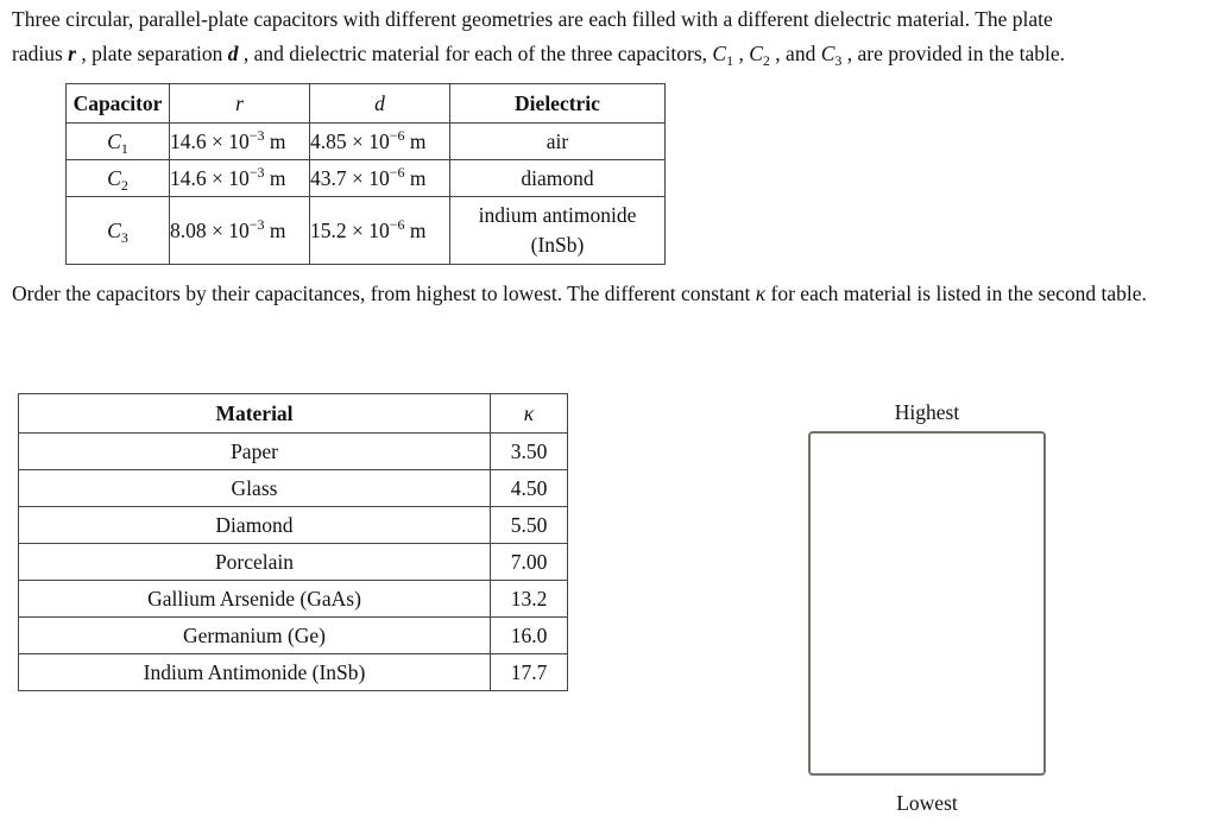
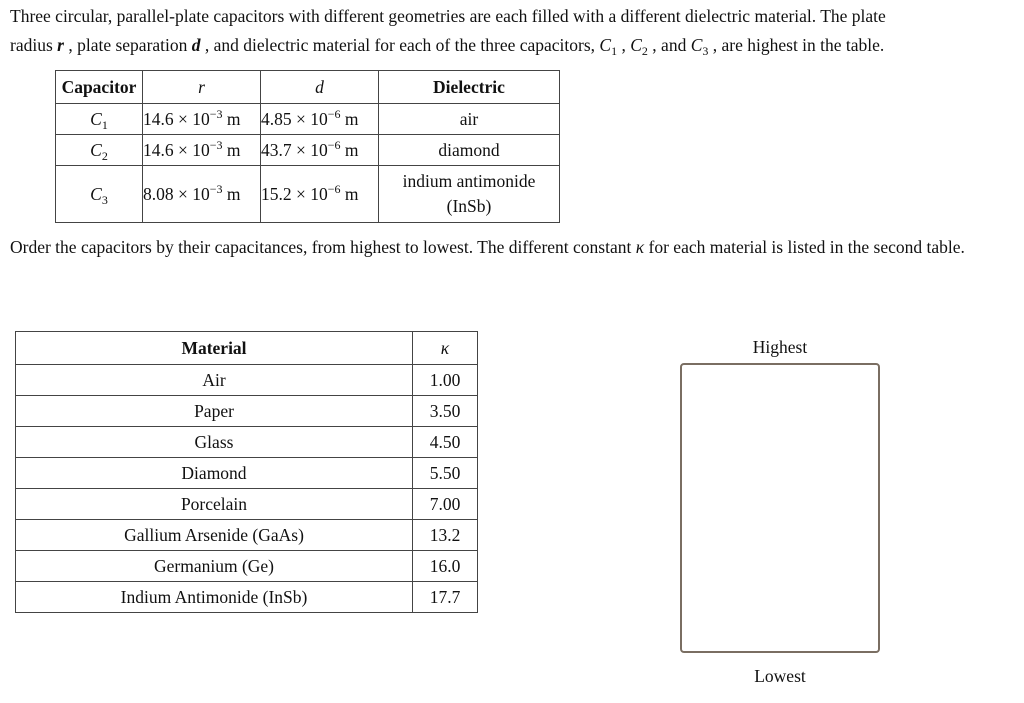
  Three circular, parallel-plate capacitors with different geometries are each filled with a different dielectric material. The plate
- radius r , plate separation d , and dielectric material for each of the three capacitors, C1 , C2 , and C3 , are provided in the table.
+ radius r , plate separation d , and dielectric material for each of the three capacitors, C1 , C2 , and C3 , are highest in the table.
  Capacitor	r	d	Dielectric
  C1	14.6 × 10−3 m	4.85 × 10−6 m	air
  C2	14.6 × 10−3 m	43.7 × 10−6 m	diamond
  C3	8.08 × 10−3 m	15.2 × 10−6 m	indium antimonide(InSb)
  Order the capacitors by their capacitances, from highest to lowest. The different constant κ for each material is listed in the second table.
  Material	κ
+ Air	1.00
  Paper	3.50
  Glass	4.50
  Diamond	5.50
  Porcelain	7.00
  Gallium Arsenide (GaAs)	13.2
  Germanium (Ge)	16.0
  Indium Antimonide (InSb)	17.7
  Highest
  Lowest
